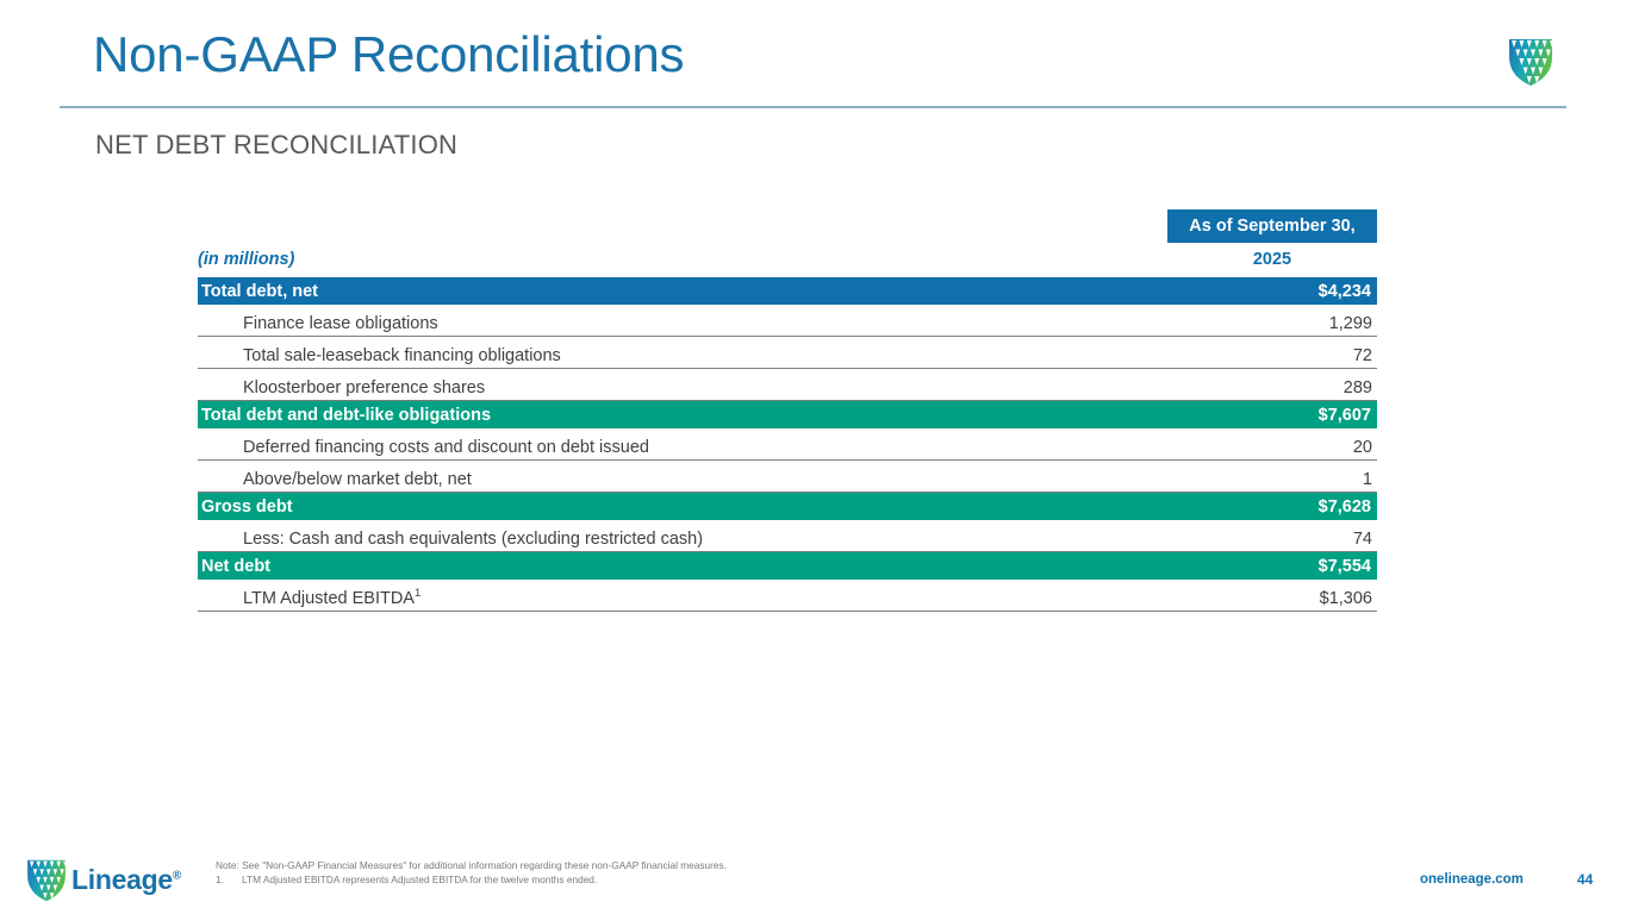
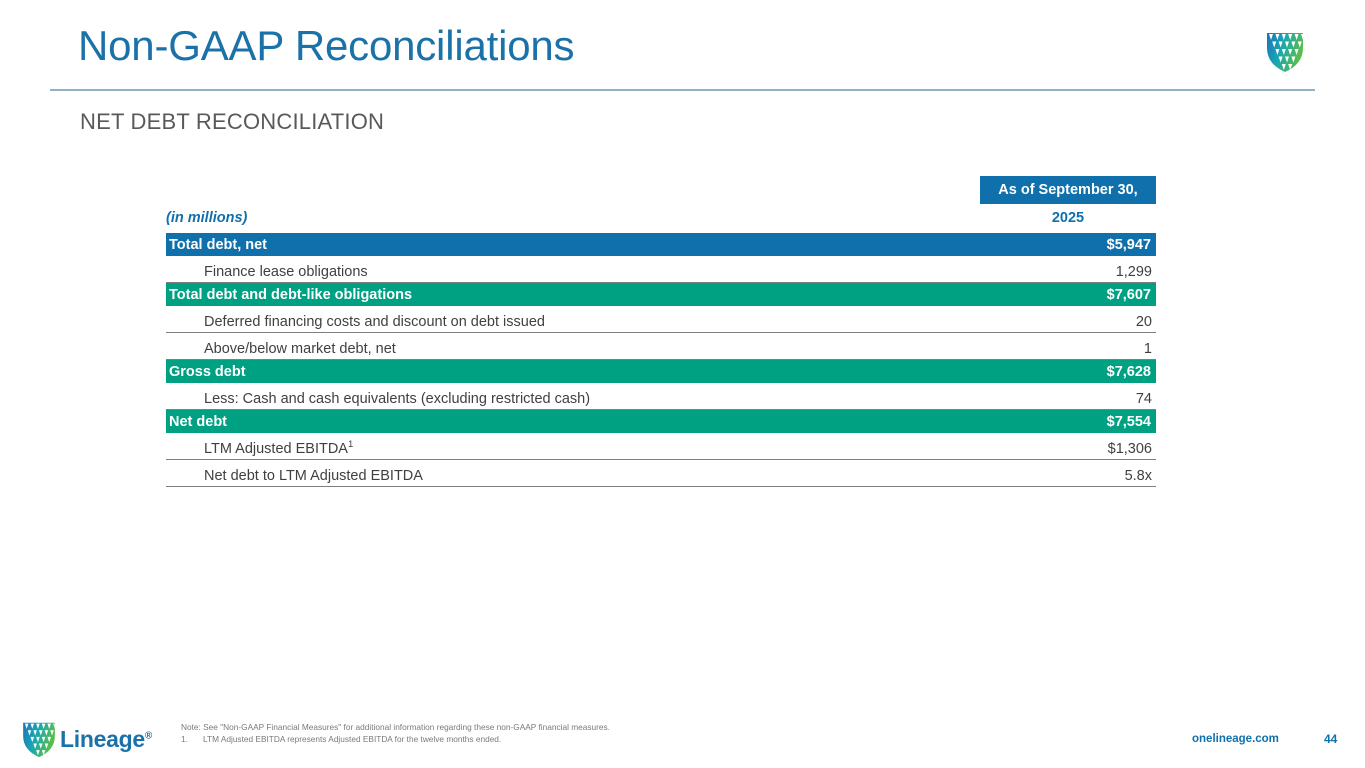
  Non-GAAP Reconciliations
  NET DEBT RECONCILIATION
  As of September 30,
  (in millions)
  2025
  Total debt, net
- $4,234
+ $5,947
  Finance lease obligations
  1,299
- Total sale-leaseback financing obligations
- 72
- Kloosterboer preference shares
- 289
  Total debt and debt-like obligations
  $7,607
  Deferred financing costs and discount on debt issued
  20
  Above/below market debt, net
  1
  Gross debt
  $7,628
  Less: Cash and cash equivalents (excluding restricted cash)
  74
  Net debt
  $7,554
  LTM Adjusted EBITDA1
  $1,306
+ Net debt to LTM Adjusted EBITDA
+ 5.8x
  Lineage®
  Note: See "Non-GAAP Financial Measures" for additional information regarding these non-GAAP financial measures.
  1. LTM Adjusted EBITDA represents Adjusted EBITDA for the twelve months ended.
  onelineage.com
  44
